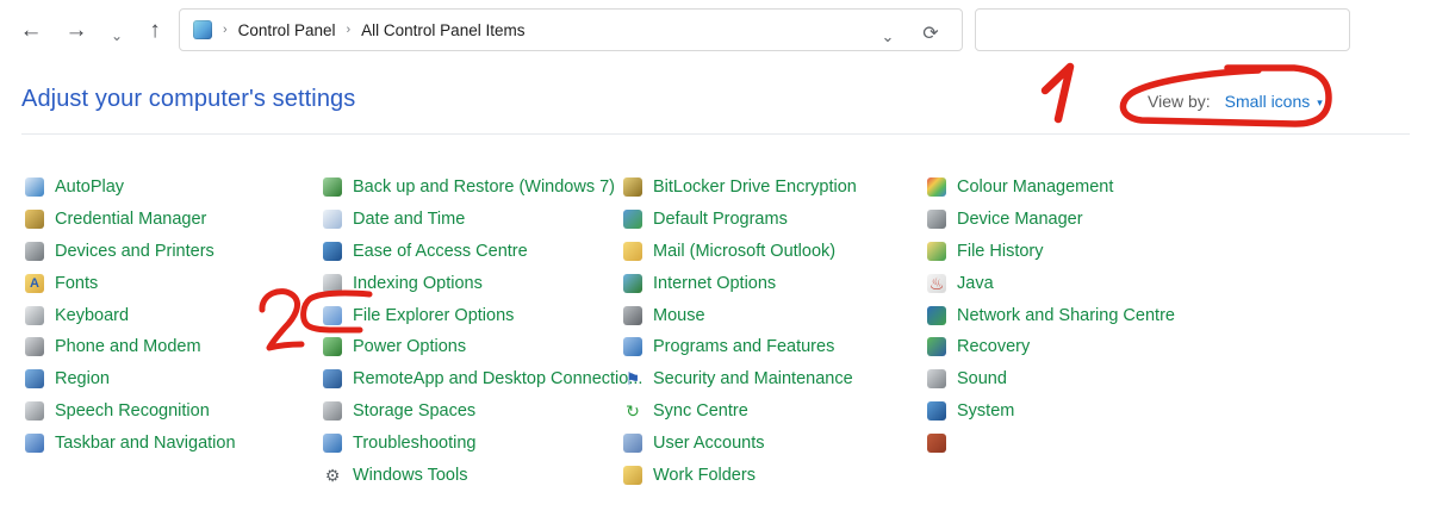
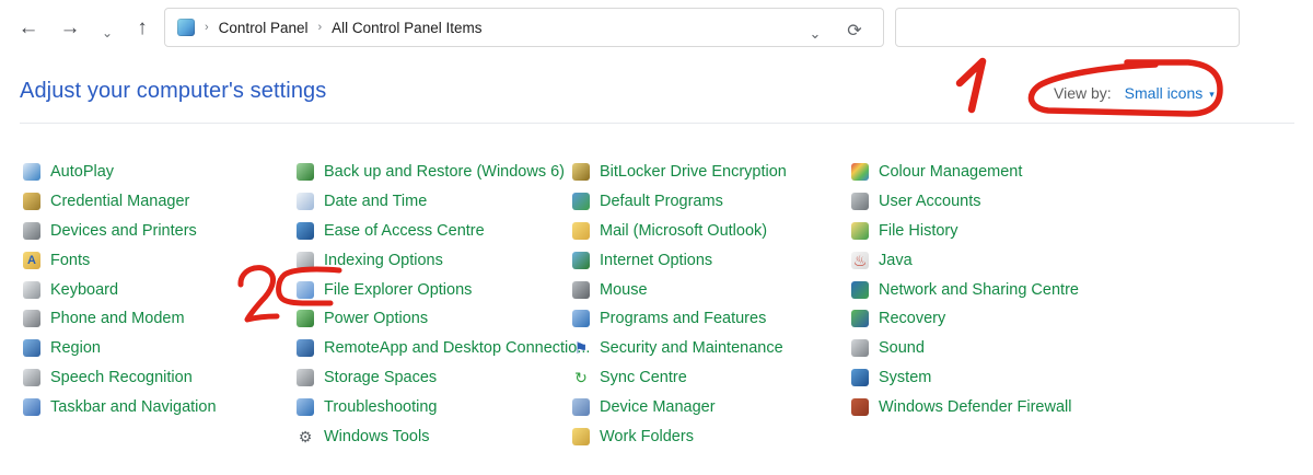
  ←
  →
  ⌄
  ↑
  ›
  Control Panel
  ›
  All Control Panel Items
  ⌄
  ⟳
  Adjust your computer's settings
  View by:
  Small icons
  ▾
  AutoPlay
  Credential Manager
  Devices and Printers
  A
  Fonts
  Keyboard
  Phone and Modem
  Region
  Speech Recognition
  Taskbar and Navigation
- Back up and Restore (Windows 7)
+ Back up and Restore (Windows 6)
  Date and Time
  Ease of Access Centre
  Indexing Options
  File Explorer Options
  Power Options
  RemoteApp and Desktop Connectio...
  Storage Spaces
  Troubleshooting
  ⚙
  Windows Tools
  BitLocker Drive Encryption
  Default Programs
  Mail (Microsoft Outlook)
  Internet Options
  Mouse
  Programs and Features
  ⚑
  Security and Maintenance
  ↻
  Sync Centre
- User Accounts
+ Device Manager
  Work Folders
  Colour Management
- Device Manager
+ User Accounts
  File History
  ♨
  Java
  Network and Sharing Centre
  Recovery
  Sound
  System
+ Windows Defender Firewall
